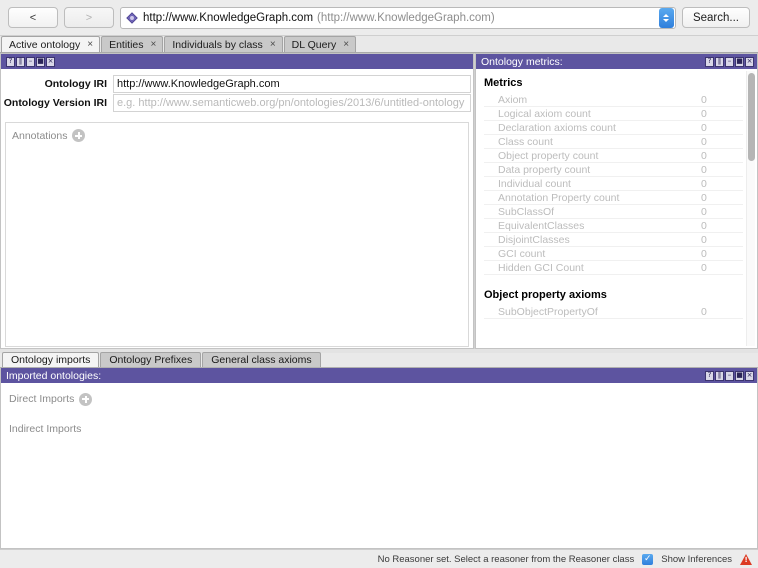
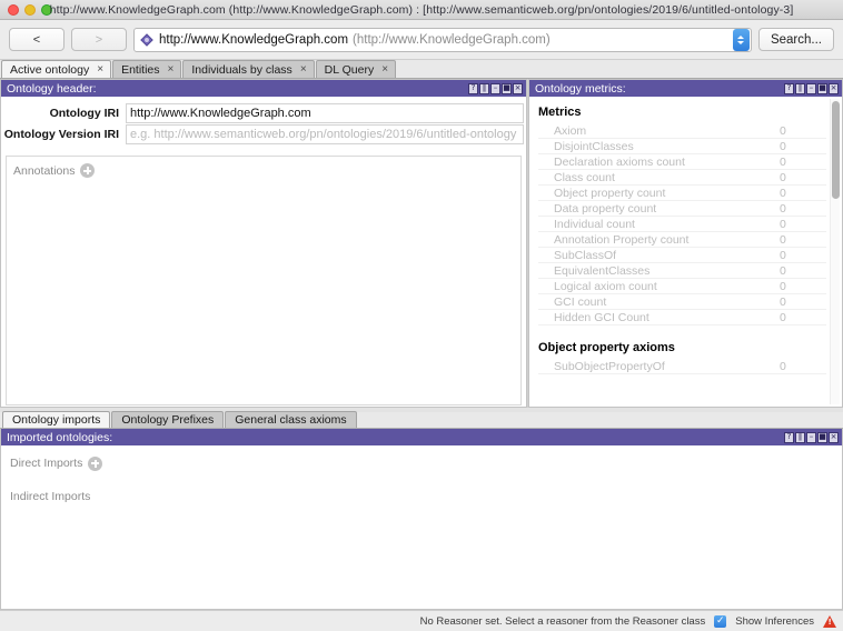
+ http://www.KnowledgeGraph.com (http://www.KnowledgeGraph.com) : [http://www.semanticweb.org/pn/ontologies/2019/6/untitled-ontology-3]
  <
  >
  http://www.KnowledgeGraph.com
  (http://www.KnowledgeGraph.com)
  Search...
  Active ontology
  ×
  Entities
  ×
  Individuals by class
  ×
  DL Query
  ×
+ Ontology header:
  ?
  ‖
  –
  ■
  ×
  Ontology IRI
  http://www.KnowledgeGraph.com
  Ontology Version IRI
- e.g. http://www.semanticweb.org/pn/ontologies/2013/6/untitled-ontology
+ e.g. http://www.semanticweb.org/pn/ontologies/2019/6/untitled-ontology
  Annotations
  Ontology metrics:
  ?
  ‖
  –
  ■
  ×
  Metrics
  Axiom
  0
- Logical axiom count
+ DisjointClasses
  0
  Declaration axioms count
  0
  Class count
  0
  Object property count
  0
  Data property count
  0
  Individual count
  0
  Annotation Property count
  0
  SubClassOf
  0
  EquivalentClasses
  0
- DisjointClasses
+ Logical axiom count
  0
  GCI count
  0
  Hidden GCI Count
  0
  Object property axioms
  SubObjectPropertyOf
  0
  Ontology imports
  Ontology Prefixes
  General class axioms
  Imported ontologies:
  ?
  ‖
  –
  ■
  ×
  Direct Imports
  Indirect Imports
  No Reasoner set. Select a reasoner from the Reasoner class
  ✓
  Show Inferences
